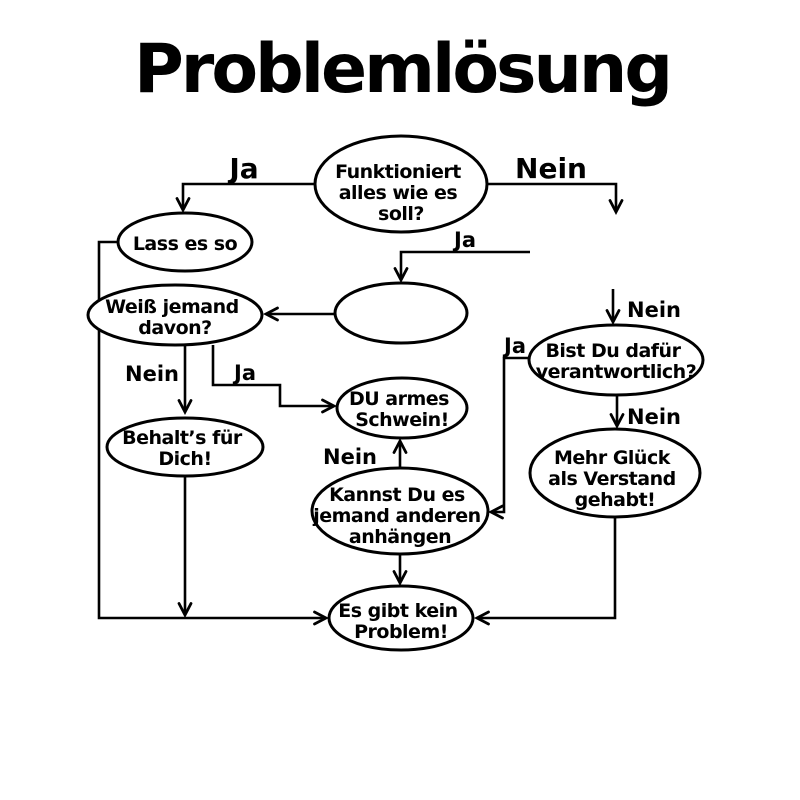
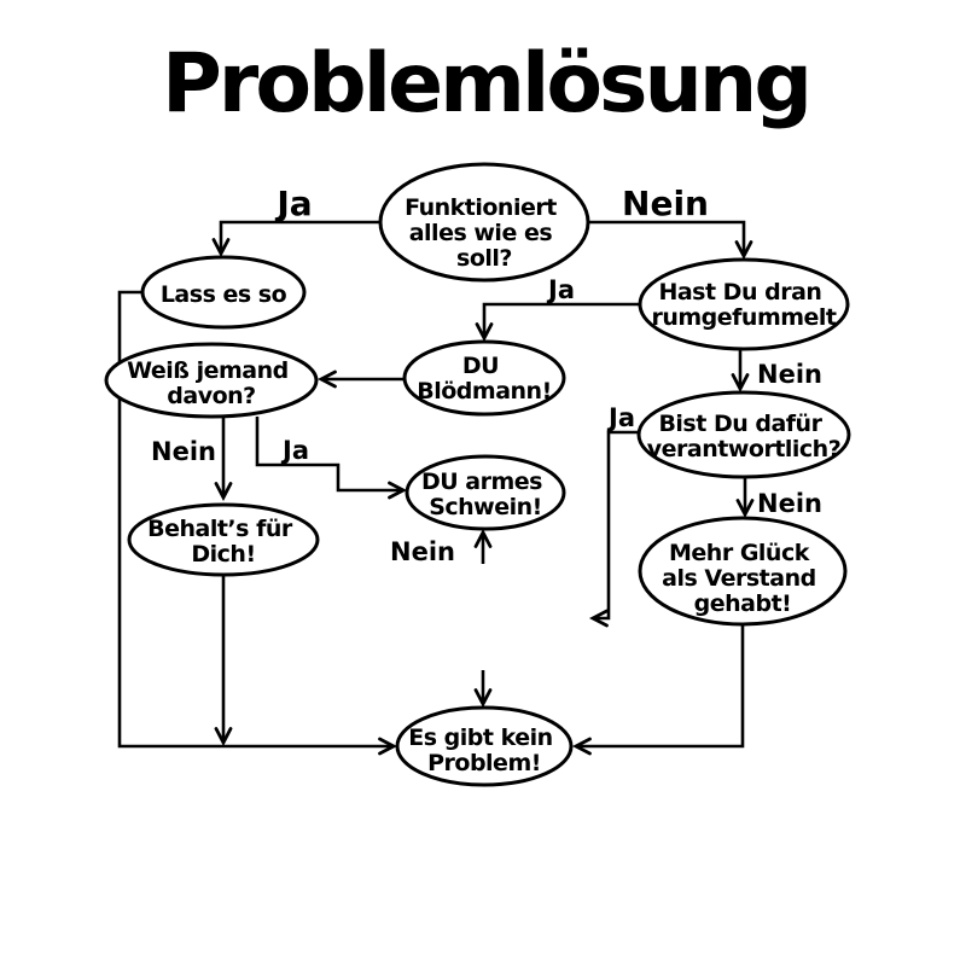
  Problemlösung
  Ja
  Nein
  Ja
  Nein
  Nein
  Ja
  Ja
  Nein
  Nein
  Funktioniert alles wie es soll?
  Lass es so
+ Hast Du dran rumgefummelt
+ DU Blödmann!
  Weiß jemand davon?
  Bist Du dafür verantwortlich?
  Behalt’s für Dich!
  DU armes Schwein!
- Kannst Du es jemand anderen anhängen
  Mehr Glück als Verstand gehabt!
  Es gibt kein Problem!
